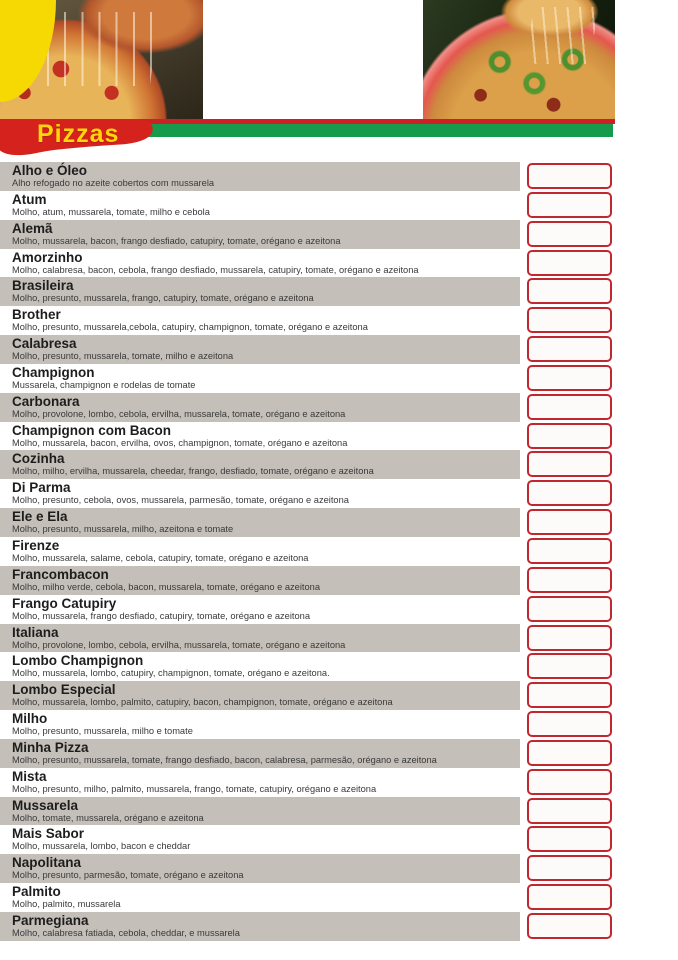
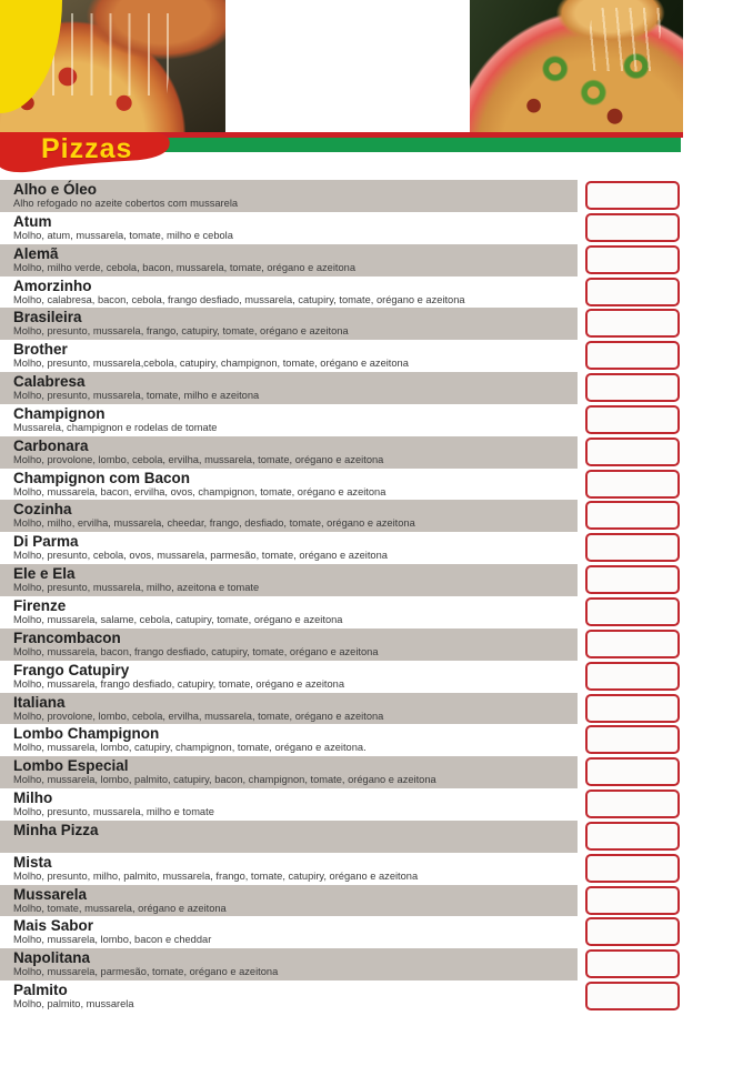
  Pizzas
  Alho e Óleo
  Alho refogado no azeite cobertos com mussarela
  Atum
  Molho, atum, mussarela, tomate, milho e cebola
  Alemã
- Molho, mussarela, bacon, frango desfiado, catupiry, tomate, orégano e azeitona
+ Molho, milho verde, cebola, bacon, mussarela, tomate, orégano e azeitona
  Amorzinho
  Molho, calabresa, bacon, cebola, frango desfiado, mussarela, catupiry, tomate, orégano e azeitona
  Brasileira
  Molho, presunto, mussarela, frango, catupiry, tomate, orégano e azeitona
  Brother
  Molho, presunto, mussarela,cebola, catupiry, champignon, tomate, orégano e azeitona
  Calabresa
  Molho, presunto, mussarela, tomate, milho e azeitona
  Champignon
  Mussarela, champignon e rodelas de tomate
  Carbonara
  Molho, provolone, lombo, cebola, ervilha, mussarela, tomate, orégano e azeitona
  Champignon com Bacon
  Molho, mussarela, bacon, ervilha, ovos, champignon, tomate, orégano e azeitona
  Cozinha
  Molho, milho, ervilha, mussarela, cheedar, frango, desfiado, tomate, orégano e azeitona
  Di Parma
  Molho, presunto, cebola, ovos, mussarela, parmesão, tomate, orégano e azeitona
  Ele e Ela
  Molho, presunto, mussarela, milho, azeitona e tomate
  Firenze
  Molho, mussarela, salame, cebola, catupiry, tomate, orégano e azeitona
  Francombacon
- Molho, milho verde, cebola, bacon, mussarela, tomate, orégano e azeitona
+ Molho, mussarela, bacon, frango desfiado, catupiry, tomate, orégano e azeitona
  Frango Catupiry
  Molho, mussarela, frango desfiado, catupiry, tomate, orégano e azeitona
  Italiana
  Molho, provolone, lombo, cebola, ervilha, mussarela, tomate, orégano e azeitona
  Lombo Champignon
  Molho, mussarela, lombo, catupiry, champignon, tomate, orégano e azeitona.
  Lombo Especial
  Molho, mussarela, lombo, palmito, catupiry, bacon, champignon, tomate, orégano e azeitona
  Milho
  Molho, presunto, mussarela, milho e tomate
  Minha Pizza
- Molho, presunto, mussarela, tomate, frango desfiado, bacon, calabresa, parmesão, orégano e azeitona
  Mista
  Molho, presunto, milho, palmito, mussarela, frango, tomate, catupiry, orégano e azeitona
  Mussarela
  Molho, tomate, mussarela, orégano e azeitona
  Mais Sabor
  Molho, mussarela, lombo, bacon e cheddar
  Napolitana
- Molho, presunto, parmesão, tomate, orégano e azeitona
+ Molho, mussarela, parmesão, tomate, orégano e azeitona
  Palmito
  Molho, palmito, mussarela
- Parmegiana
- Molho, calabresa fatiada, cebola, cheddar, e mussarela
